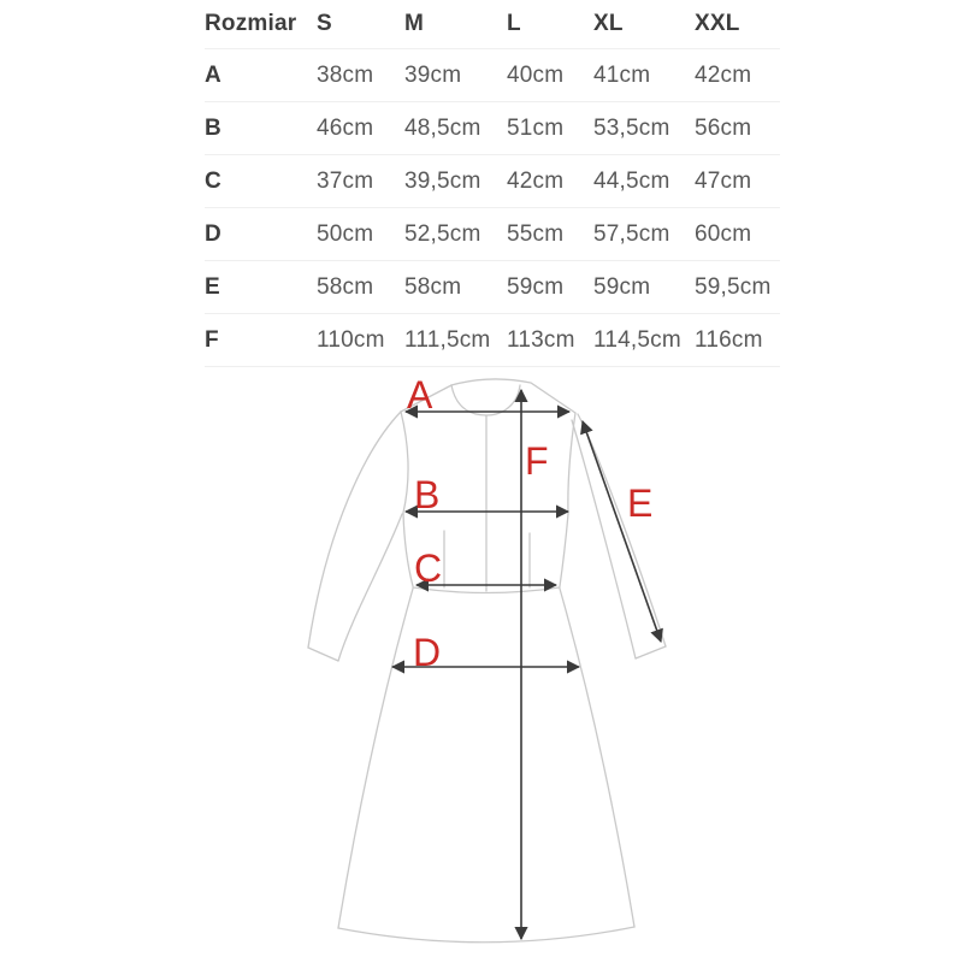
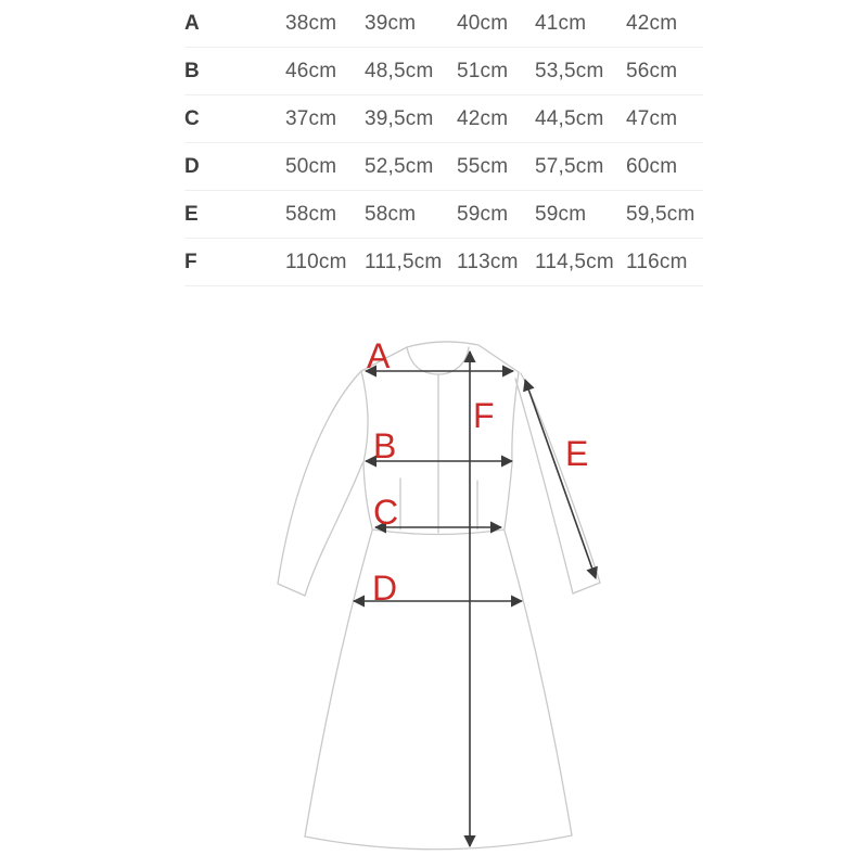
- Rozmiar
- S
- M
- L
- XL
- XXL
  A
  38cm
  39cm
  40cm
  41cm
  42cm
  B
  46cm
  48,5cm
  51cm
  53,5cm
  56cm
  C
  37cm
  39,5cm
  42cm
  44,5cm
  47cm
  D
  50cm
  52,5cm
  55cm
  57,5cm
  60cm
  E
  58cm
  58cm
  59cm
  59cm
  59,5cm
  F
  110cm
  111,5cm
  113cm
  114,5cm
  116cm
  A
  B
  C
  D
  E
  F
